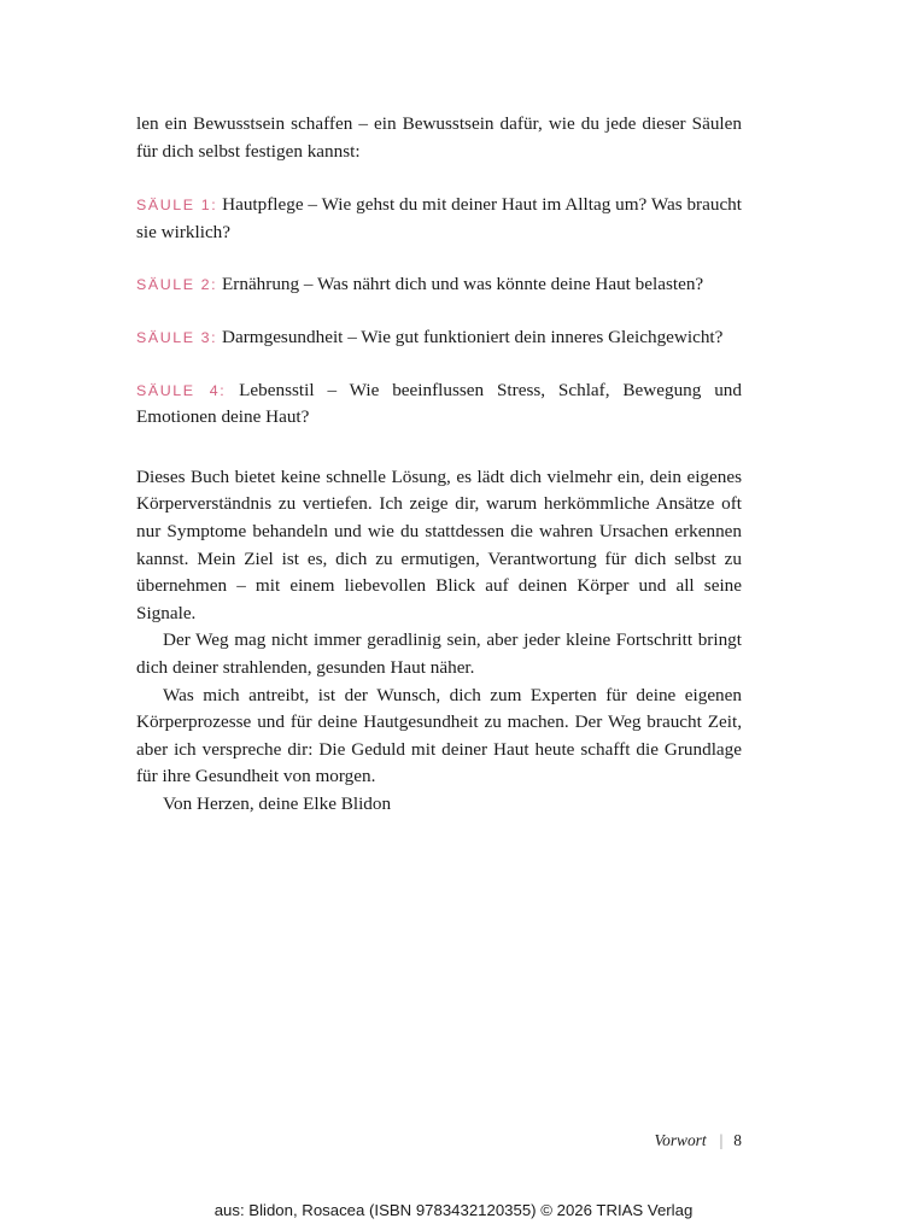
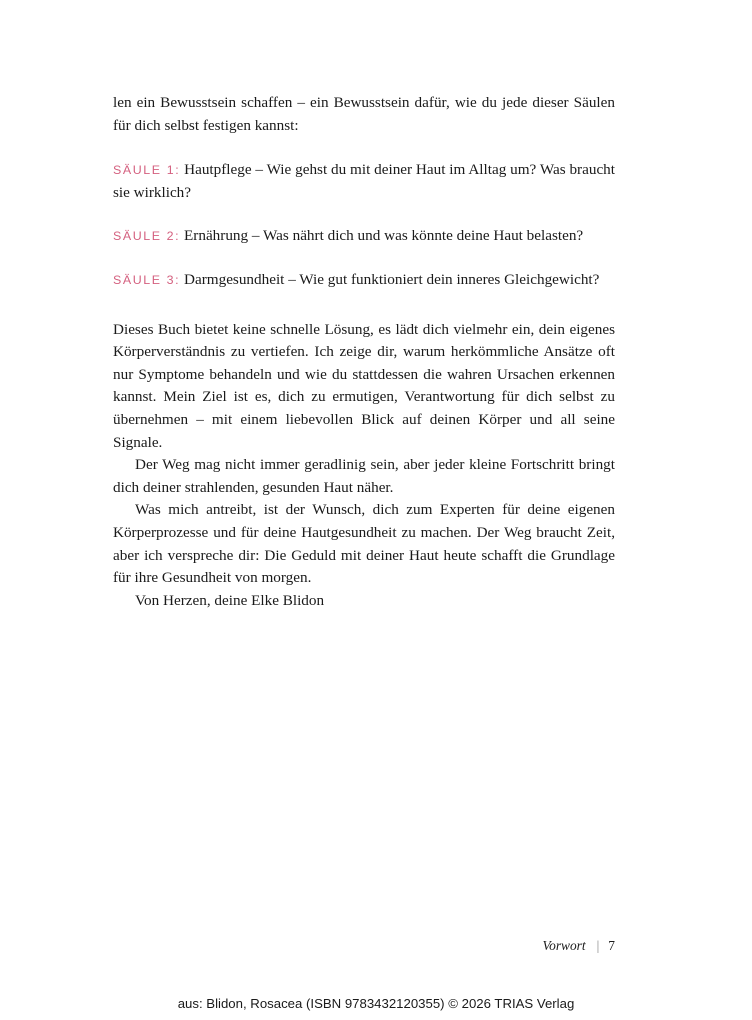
  len ein Bewusstsein schaffen – ein Bewusstsein dafür, wie du jede dieser Säulen für dich selbst festigen kannst:
  SÄULE 1: Hautpflege – Wie gehst du mit deiner Haut im Alltag um? Was braucht sie wirklich?
  SÄULE 2: Ernährung – Was nährt dich und was könnte deine Haut belasten?
  SÄULE 3: Darmgesundheit – Wie gut funktioniert dein inneres Gleichgewicht?
- SÄULE 4: Lebensstil – Wie beeinflussen Stress, Schlaf, Bewegung und Emotionen deine Haut?
  Dieses Buch bietet keine schnelle Lösung, es lädt dich vielmehr ein, dein eigenes Körperverständnis zu vertiefen. Ich zeige dir, warum herkömmliche Ansätze oft nur Symptome behandeln und wie du stattdessen die wahren Ursachen erkennen kannst. Mein Ziel ist es, dich zu ermutigen, Verantwortung für dich selbst zu übernehmen – mit einem liebevollen Blick auf deinen Körper und all seine Signale.
  Der Weg mag nicht immer geradlinig sein, aber jeder kleine Fortschritt bringt dich deiner strahlenden, gesunden Haut näher.
  Was mich antreibt, ist der Wunsch, dich zum Experten für deine eigenen Körperprozesse und für deine Hautgesundheit zu machen. Der Weg braucht Zeit, aber ich verspreche dir: Die Geduld mit deiner Haut heute schafft die Grundlage für ihre Gesundheit von morgen.
  Von Herzen, deine Elke Blidon
- Vorwort | 8
+ Vorwort | 7
  aus: Blidon, Rosacea (ISBN 9783432120355) © 2026 TRIAS Verlag
